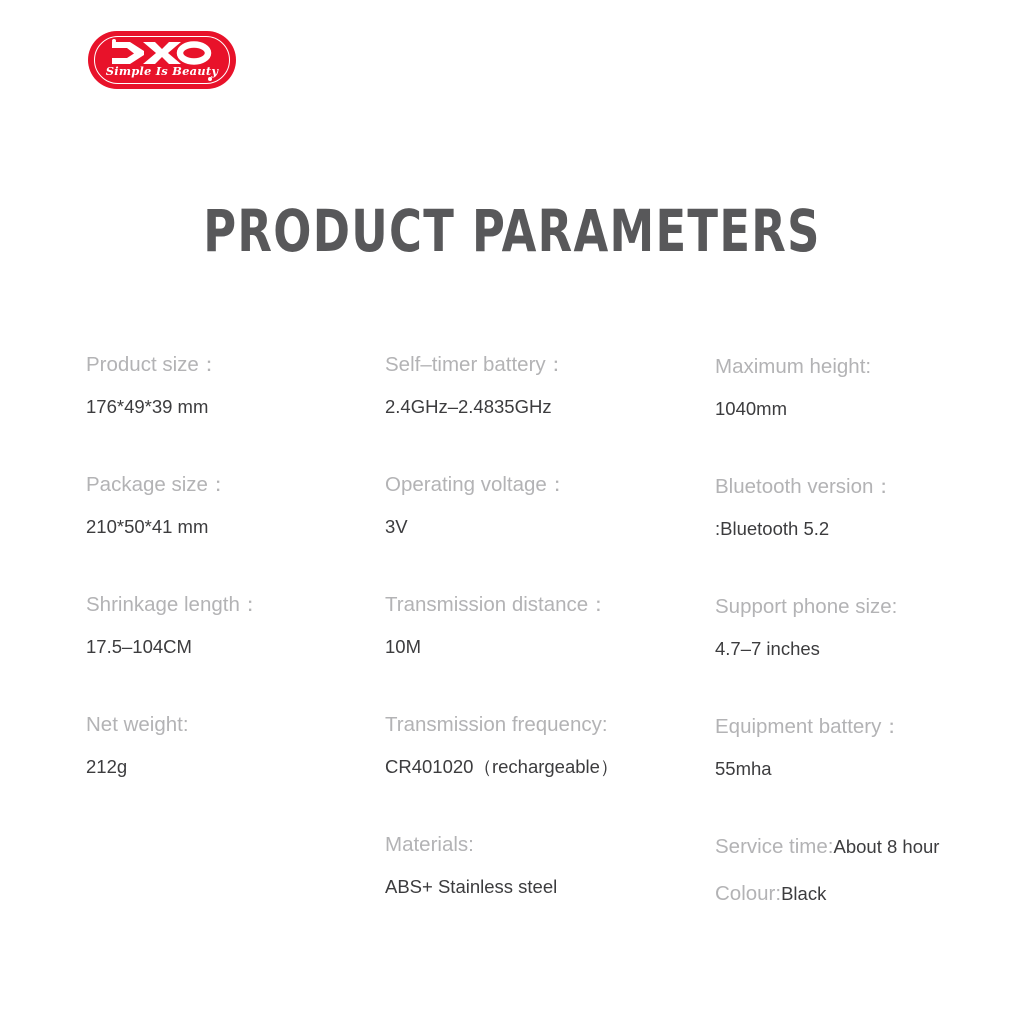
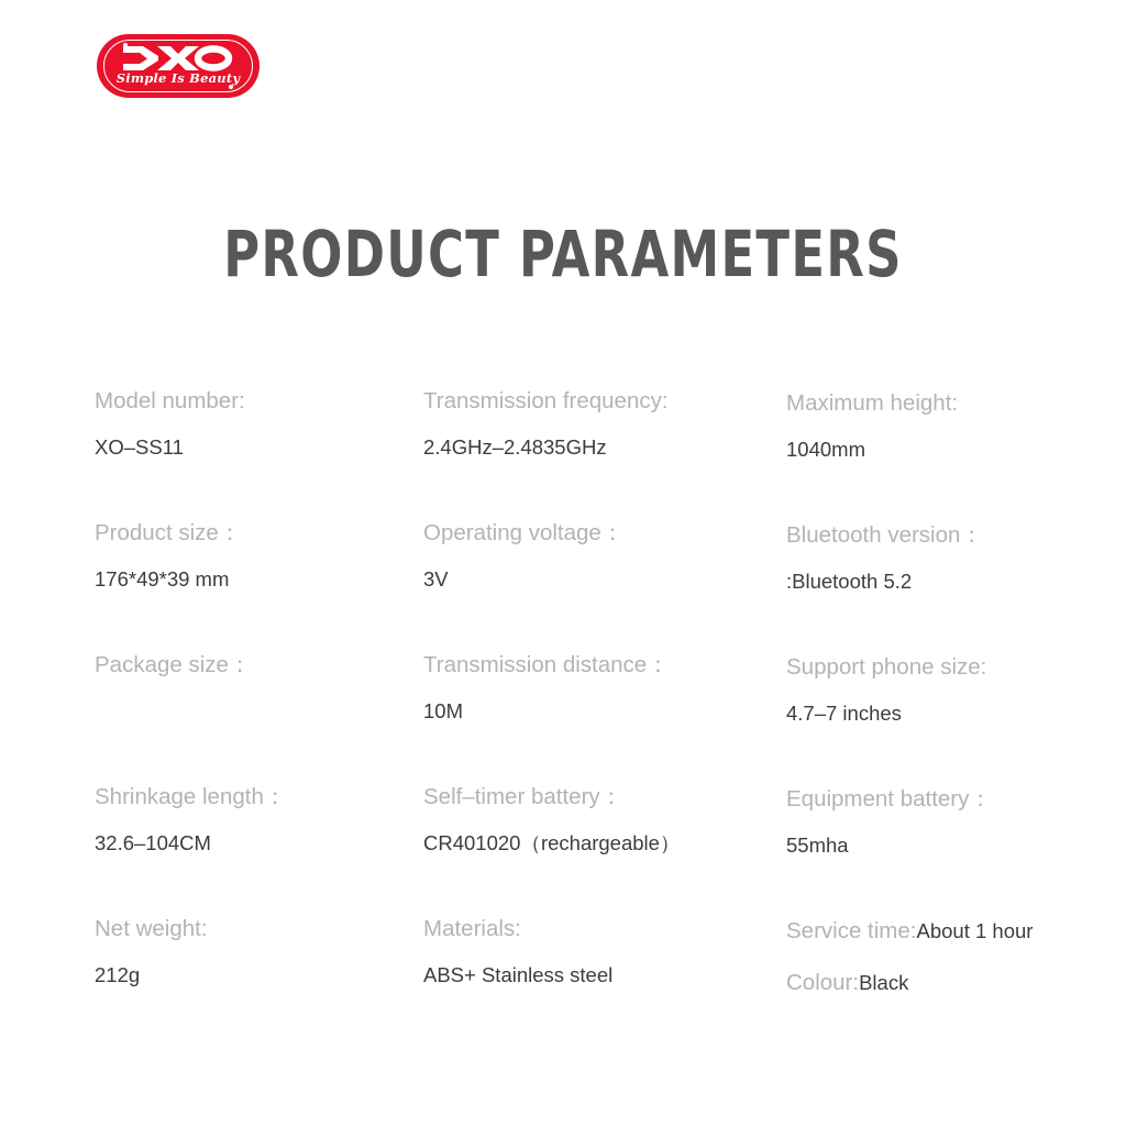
  Simple Is Beauty
  PRODUCT PARAMETERS
+ Model number:
+ XO–SS11
  Product size：
  176*49*39 mm
  Package size：
- 210*50*41 mm
  Shrinkage length：
- 17.5–104CM
+ 32.6–104CM
  Net weight:
  212g
- Self–timer battery：
+ Transmission frequency:
  2.4GHz–2.4835GHz
  Operating voltage：
  3V
  Transmission distance：
  10M
- Transmission frequency:
+ Self–timer battery：
  CR401020（rechargeable）
  Materials:
  ABS+ Stainless steel
  Maximum height:
  1040mm
  Bluetooth version：
  :Bluetooth 5.2
  Support phone size:
  4.7–7 inches
  Equipment battery：
  55mha
- Service time:About 8 hour
+ Service time:About 1 hour
  Colour:Black
